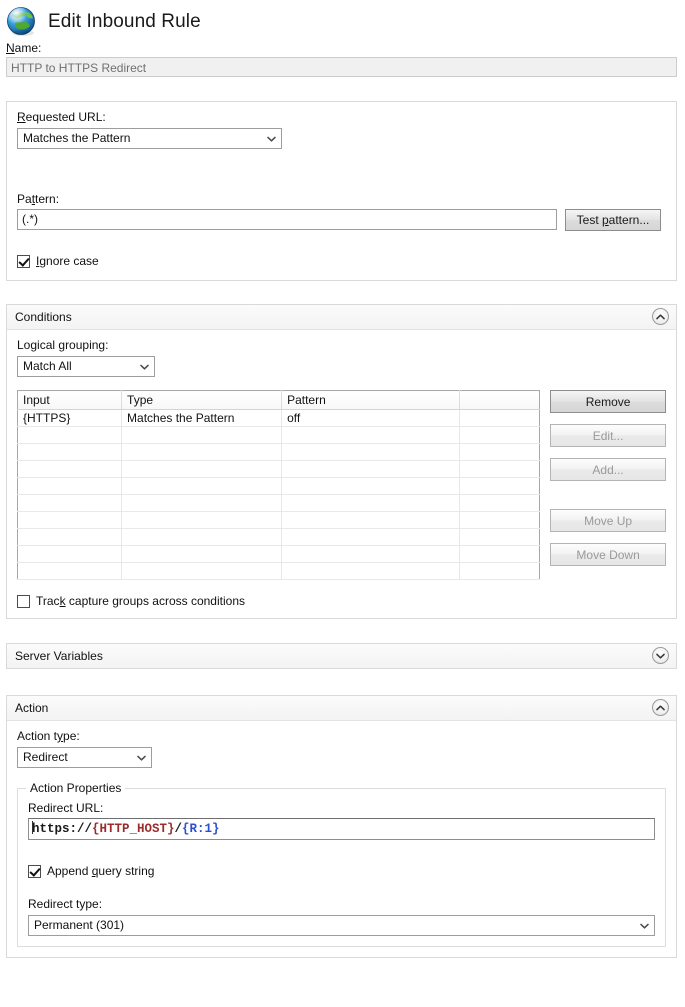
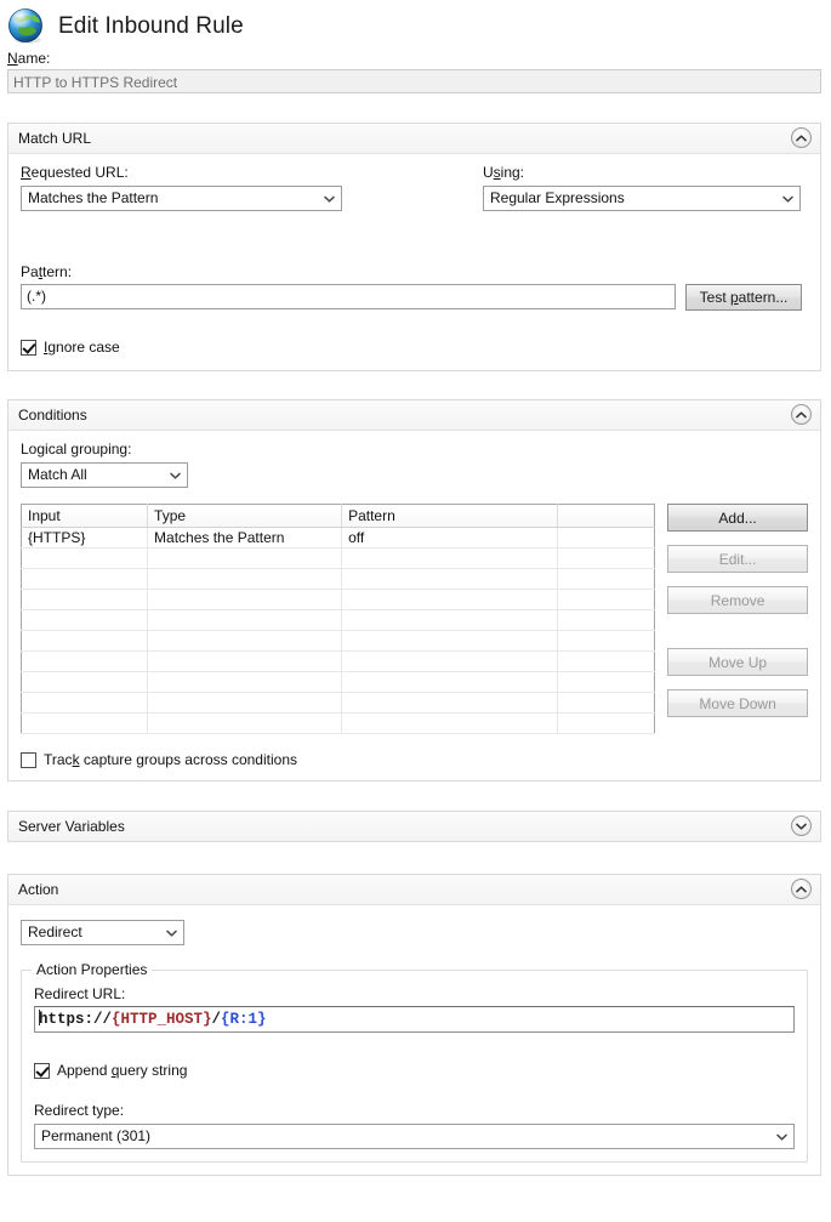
  Edit Inbound Rule
  Name:
  HTTP to HTTPS Redirect
+ Match URL
  Requested URL:
  Matches the Pattern
+ Using:
+ Regular Expressions
  Pattern:
  (.*)
  Test pattern...
  Ignore case
  Conditions
  Logical grouping:
  Match All
  Input	Type	Pattern
  {HTTPS}	Matches the Pattern	off
- Remove
+ Add...
  Edit...
- Add...
+ Remove
  Move Up
  Move Down
  Track capture groups across conditions
  Server Variables
  Action
- Action type:
  Redirect
  Action Properties
  Redirect URL:
  https://{HTTP_HOST}/{R:1}
  Append query string
  Redirect type:
  Permanent (301)
